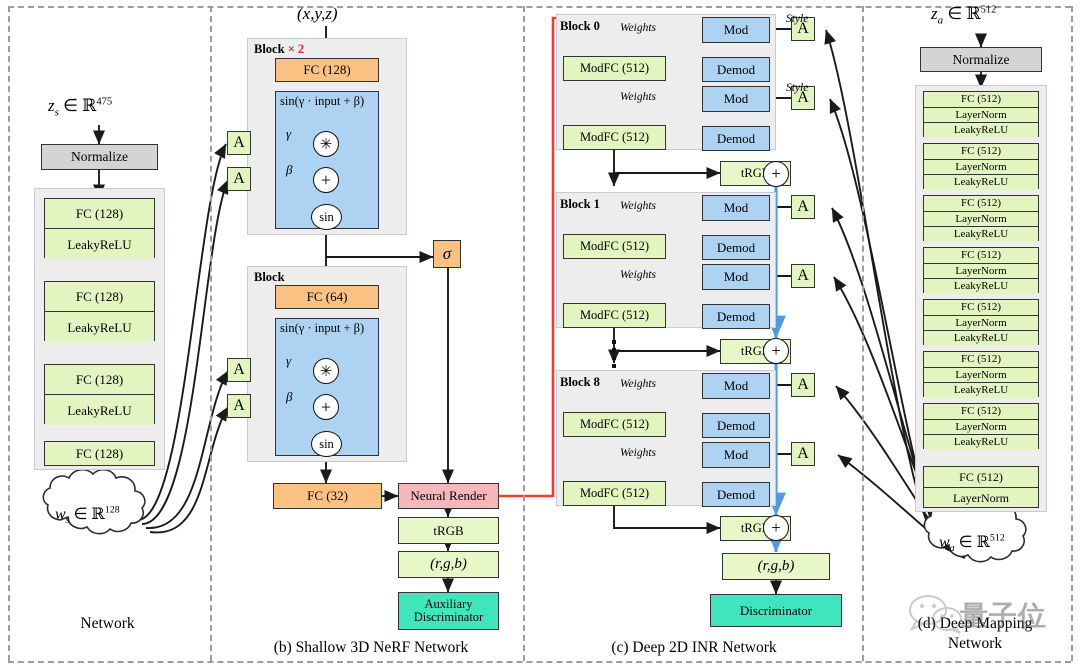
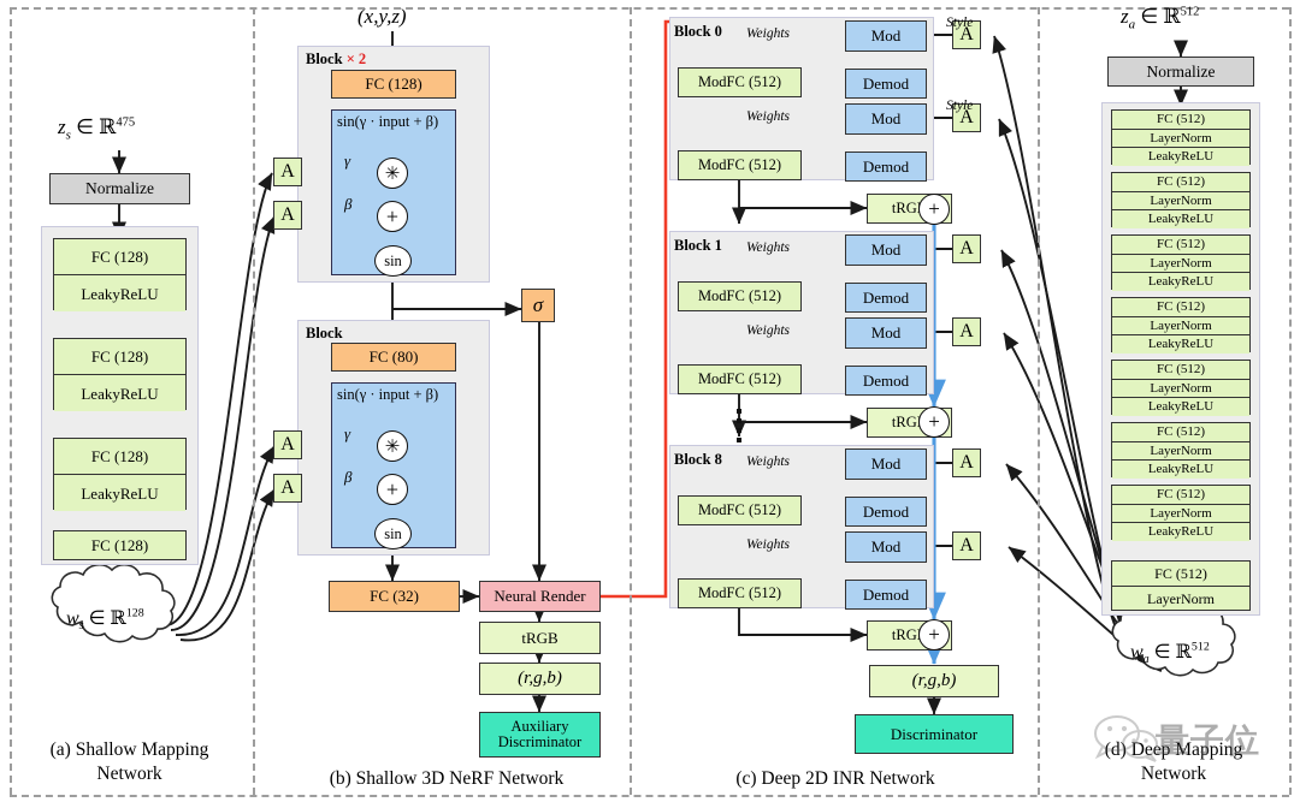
  zs ∈ ℝ475
  Normalize
  FC (128)
  LeakyReLU
  FC (128)
  LeakyReLU
  FC (128)
  LeakyReLU
  FC (128)
  ws ∈ ℝ128
+ (a) Shallow Mapping
  Network
  (x,y,z)
  Block × 2
  FC (128)
  sin(γ · input + β)
  A
  A
  γ
  β
  ✳
  +
  sin
  σ
  Block
- FC (64)
+ FC (80)
  sin(γ · input + β)
  A
  A
  γ
  β
  ✳
  +
  sin
  FC (32)
  Neural Render
  tRGB
  (r,g,b)
  Auxiliary
  Discriminator
  (b) Shallow 3D NeRF Network
  Block 0
  Weights
  Mod
  Demod
  ModFC (512)
  Style
  A
  Weights
  Mod
  Demod
  ModFC (512)
  Style
  A
  tRG
  +
  Block 1
  Weights
  Mod
  Demod
  ModFC (512)
  A
  Weights
  Mod
  Demod
  ModFC (512)
  A
  tRG
  +
  Block 8
  Weights
  Mod
  Demod
  ModFC (512)
  A
  Weights
  Mod
  Demod
  ModFC (512)
  A
  tRG
  +
  (r,g,b)
  Discriminator
  (c) Deep 2D INR Network
  za ∈ ℝ512
  Normalize
  FC (512)
  LayerNorm
  LeakyReLU
  FC (512)
  LayerNorm
  LeakyReLU
  FC (512)
  LayerNorm
  LeakyReLU
  FC (512)
  LayerNorm
  LeakyReLU
  FC (512)
  LayerNorm
  LeakyReLU
  FC (512)
  LayerNorm
  LeakyReLU
  FC (512)
  LayerNorm
  LeakyReLU
  FC (512)
  LayerNorm
  wa ∈ ℝ512
  (d) Deep Mapping
  Network
  量子位
